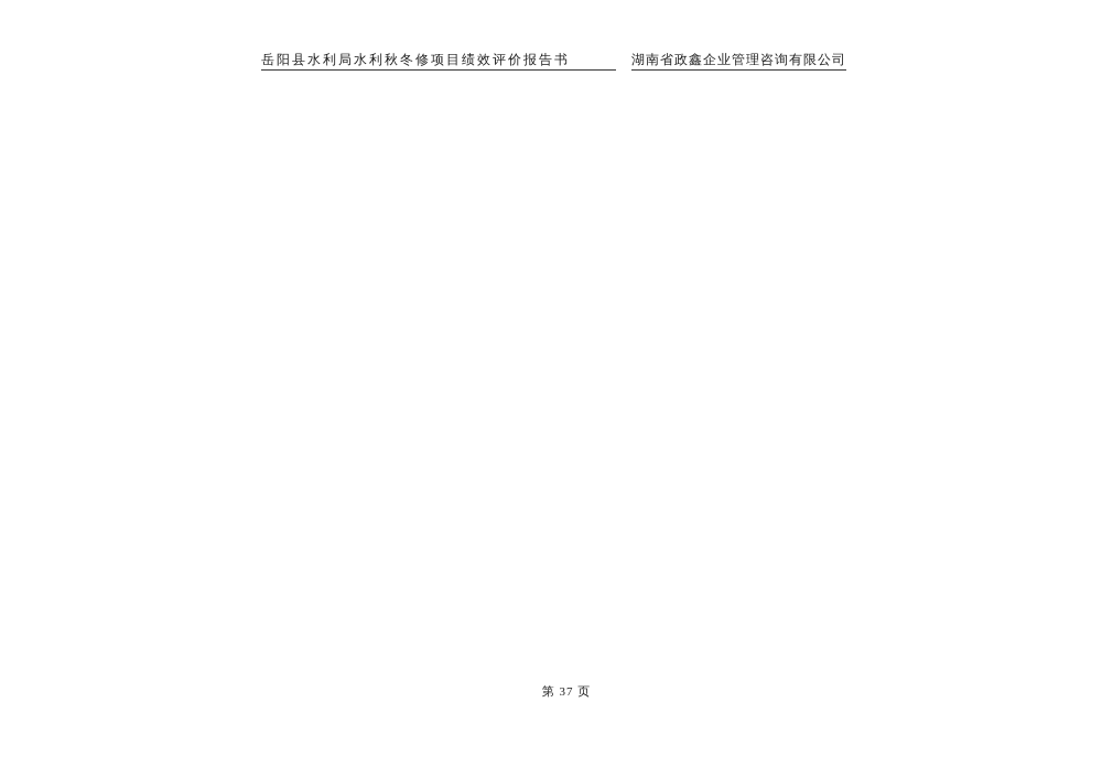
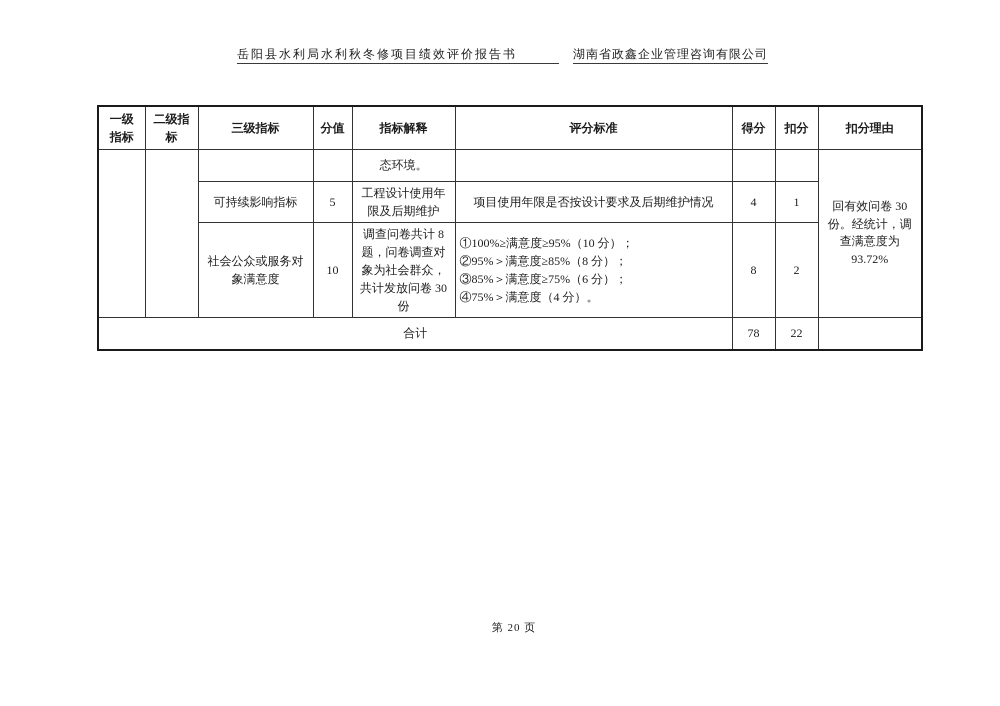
  岳阳县水利局水利秋冬修项目绩效评价报告书
  湖南省政鑫企业管理咨询有限公司
+ 一级 指标	二级指 标	三级指标	分值	指标解释	评分标准	得分	扣分	扣分理由
+ 				态环境。				回有效问卷 30 份。经统计，调查满意度为 93.72%
+ 可持续影响指标	5	工程设计使用年限及后期维护	项目使用年限是否按设计要求及后期维护情况	4	1
+ 社会公众或服务对象满意度	10	调查问卷共计 8 题，问卷调查对象为社会群众，共计发放问卷 30 份	①100%≥满意度≥95%（10 分）； ②95%＞满意度≥85%（8 分）； ③85%＞满意度≥75%（6 分）； ④75%＞满意度（4 分）。	8	2
+ 合计	78	22
- 第 37 页
+ 第 20 页
